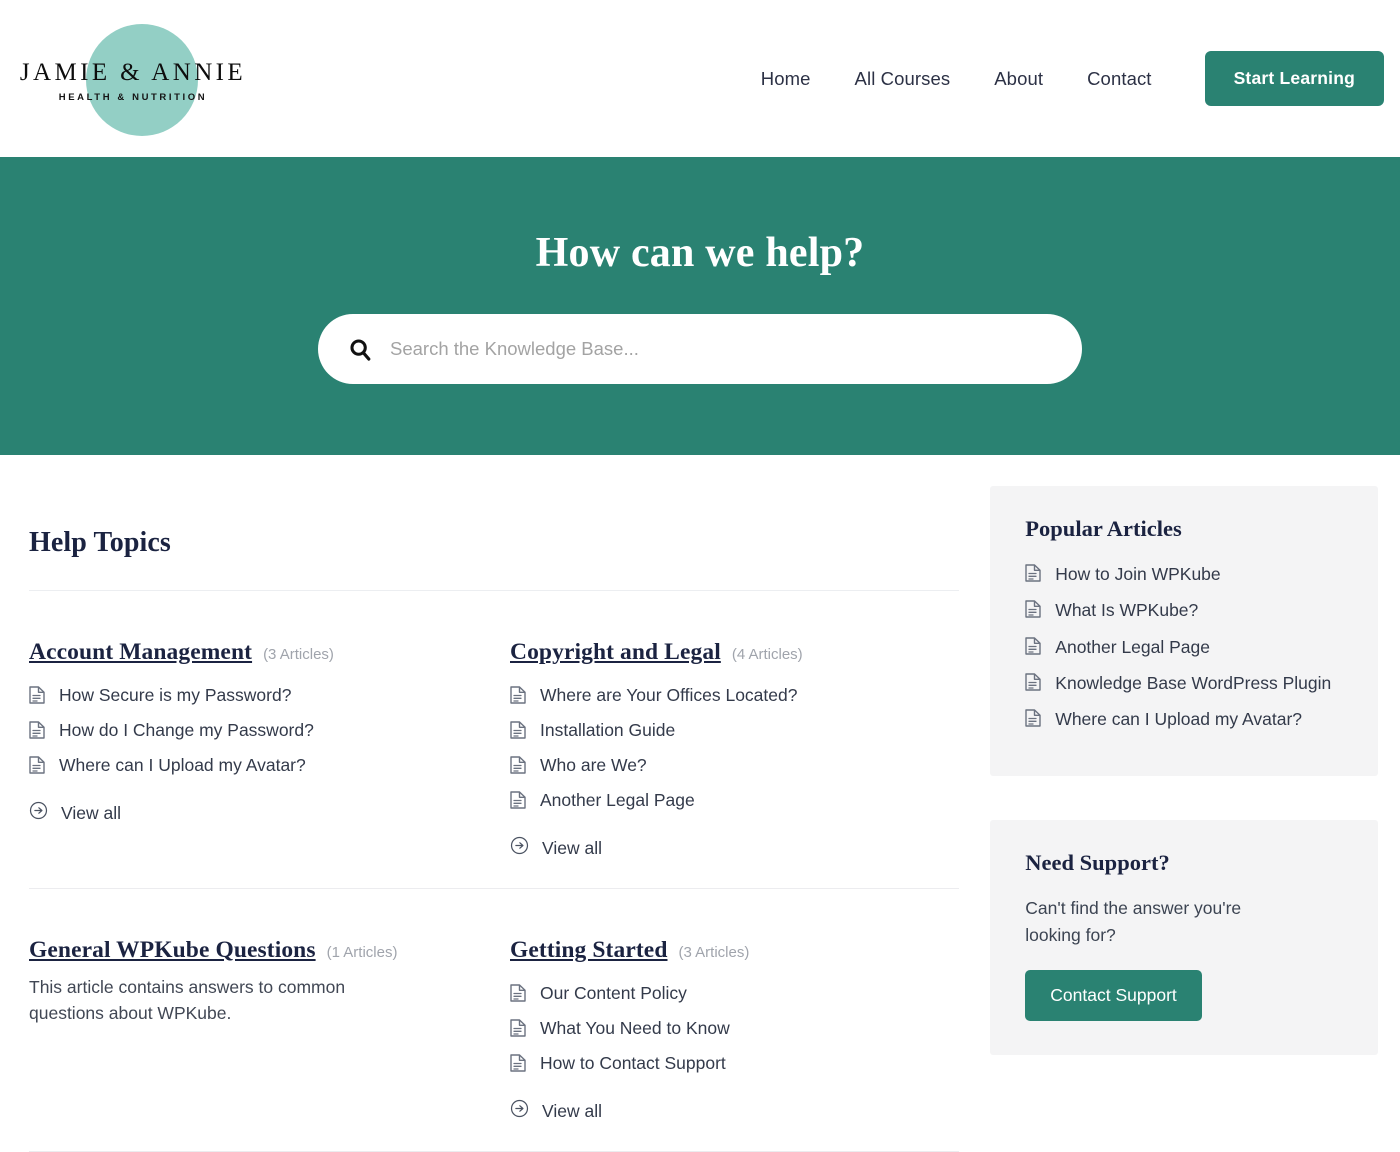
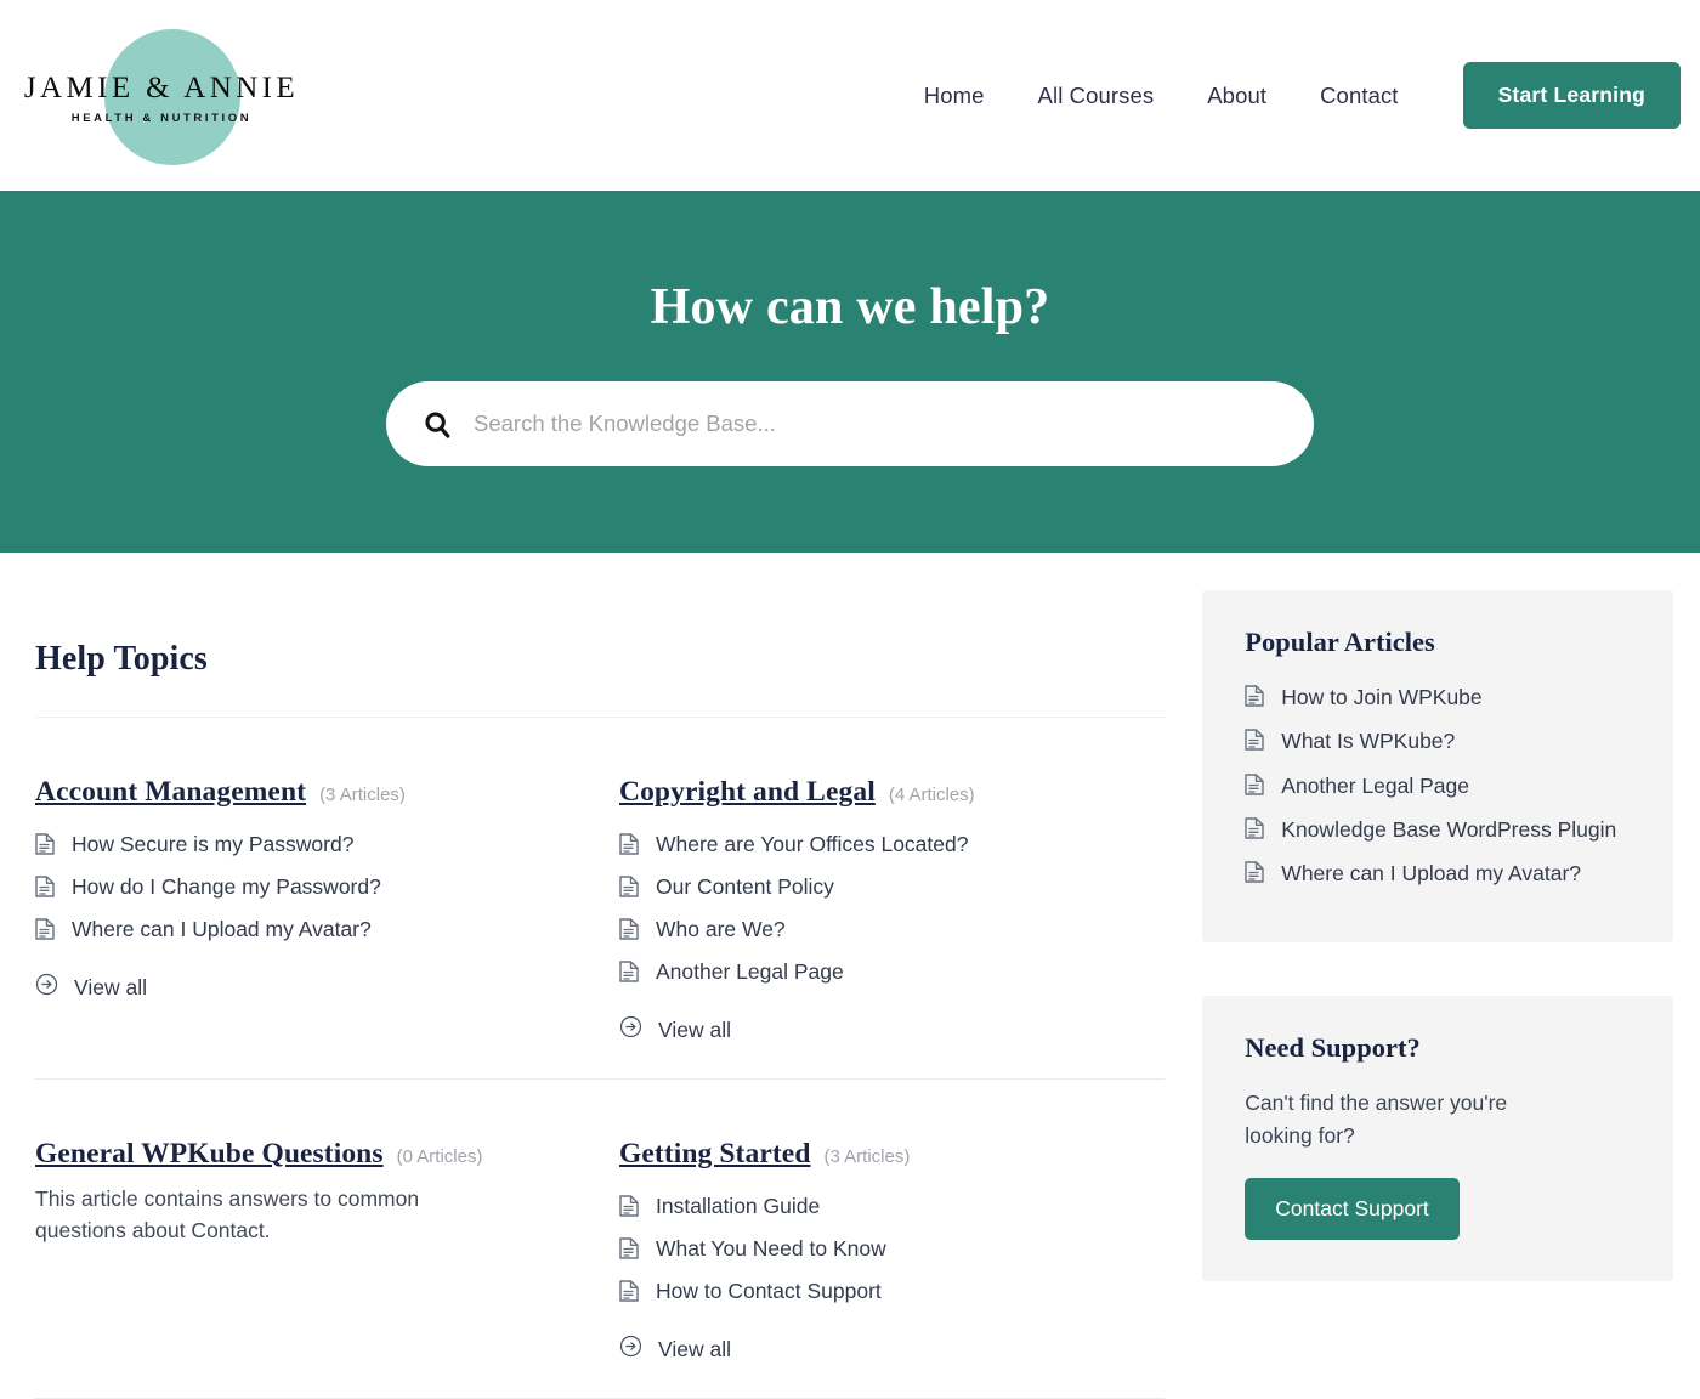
  JAMIE & ANNIE
  HEALTH & NUTRITION
  Home
  All Courses
  About
  Contact
  Start Learning
  How can we help?
  Search the Knowledge Base...
  Help Topics
  Account Management
  (3 Articles)
  How Secure is my Password?
  How do I Change my Password?
  Where can I Upload my Avatar?
  View all
  Copyright and Legal
  (4 Articles)
  Where are Your Offices Located?
- Installation Guide
+ Our Content Policy
  Who are We?
  Another Legal Page
  View all
  General WPKube Questions
- (1 Articles)
+ (0 Articles)
- This article contains answers to common questions about WPKube.
+ This article contains answers to common questions about Contact.
  Getting Started
  (3 Articles)
- Our Content Policy
+ Installation Guide
  What You Need to Know
  How to Contact Support
  View all
  Popular Articles
  How to Join WPKube
  What Is WPKube?
  Another Legal Page
  Knowledge Base WordPress Plugin
  Where can I Upload my Avatar?
  Need Support?
  Can't find the answer you're looking for?
  Contact Support
